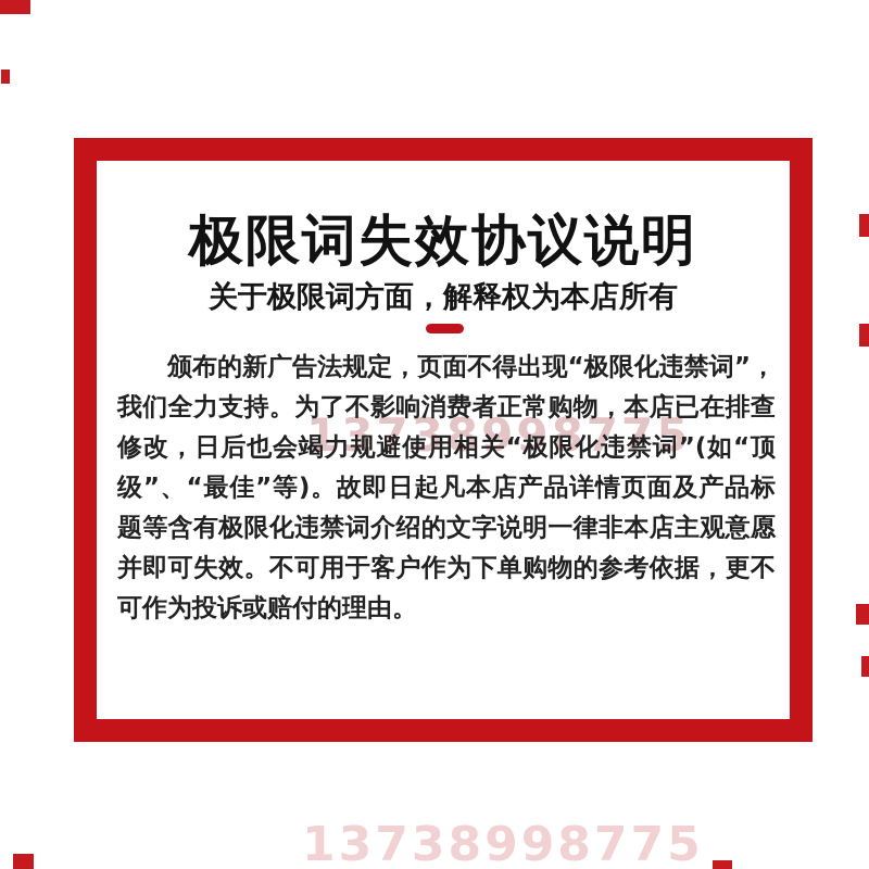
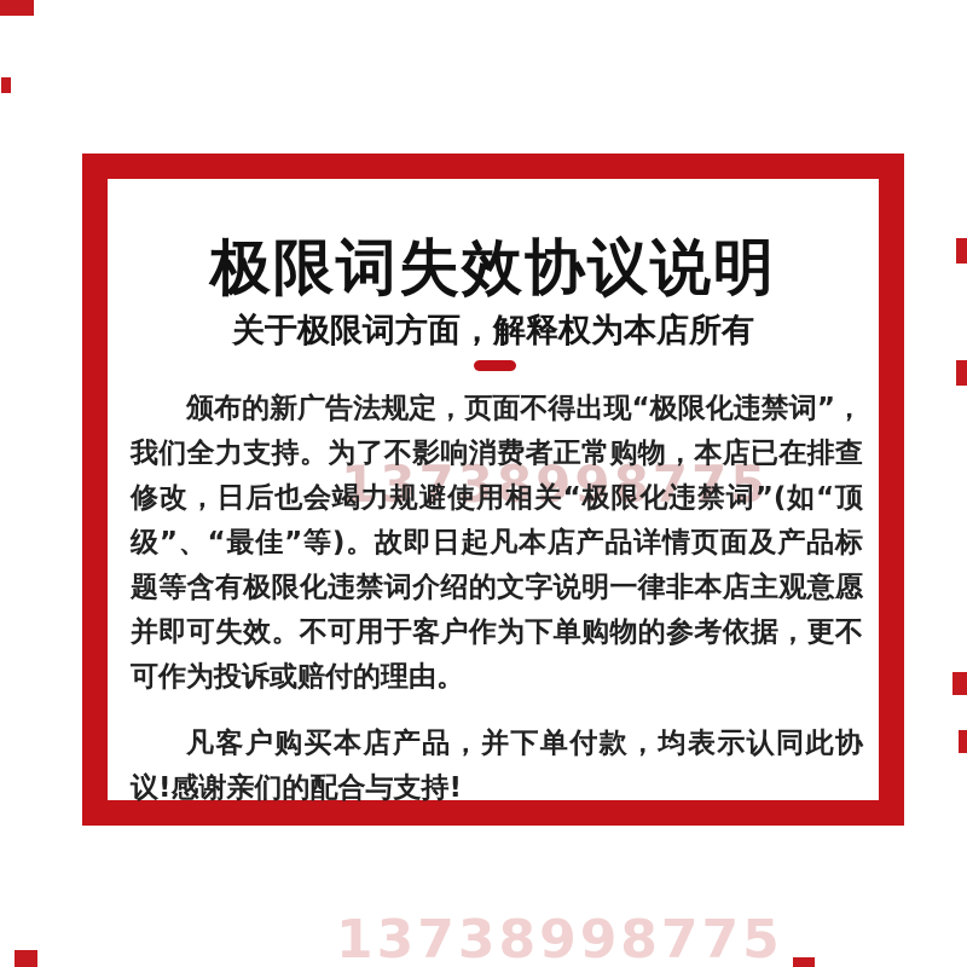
  极限词失效协议说明
  关于极限词方面，解释权为本店所有
  颁布的新广告法规定，页面不得出现“极限化违禁词”，我们全力支持。为了不影响消费者正常购物，本店已在排查修改，日后也会竭力规避使用相关“极限化违禁词”(如“顶级”、“最佳”等)。故即日起凡本店产品详情页面及产品标题等含有极限化违禁词介绍的文字说明一律非本店主观意愿并即可失效。不可用于客户作为下单购物的参考依据，更不可作为投诉或赔付的理由。
+ 凡客户购买本店产品，并下单付款，均表示认同此协议!感谢亲们的配合与支持!
  13738998775
  13738998775
